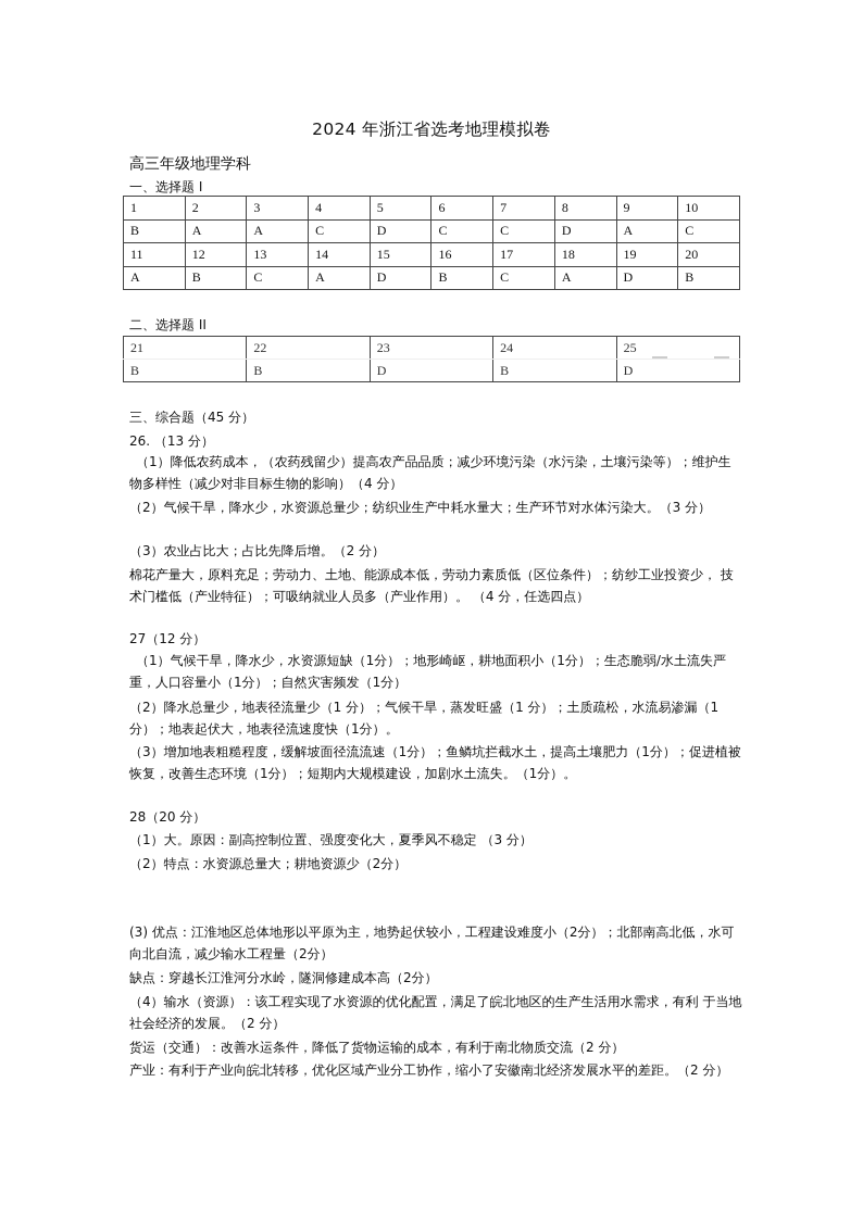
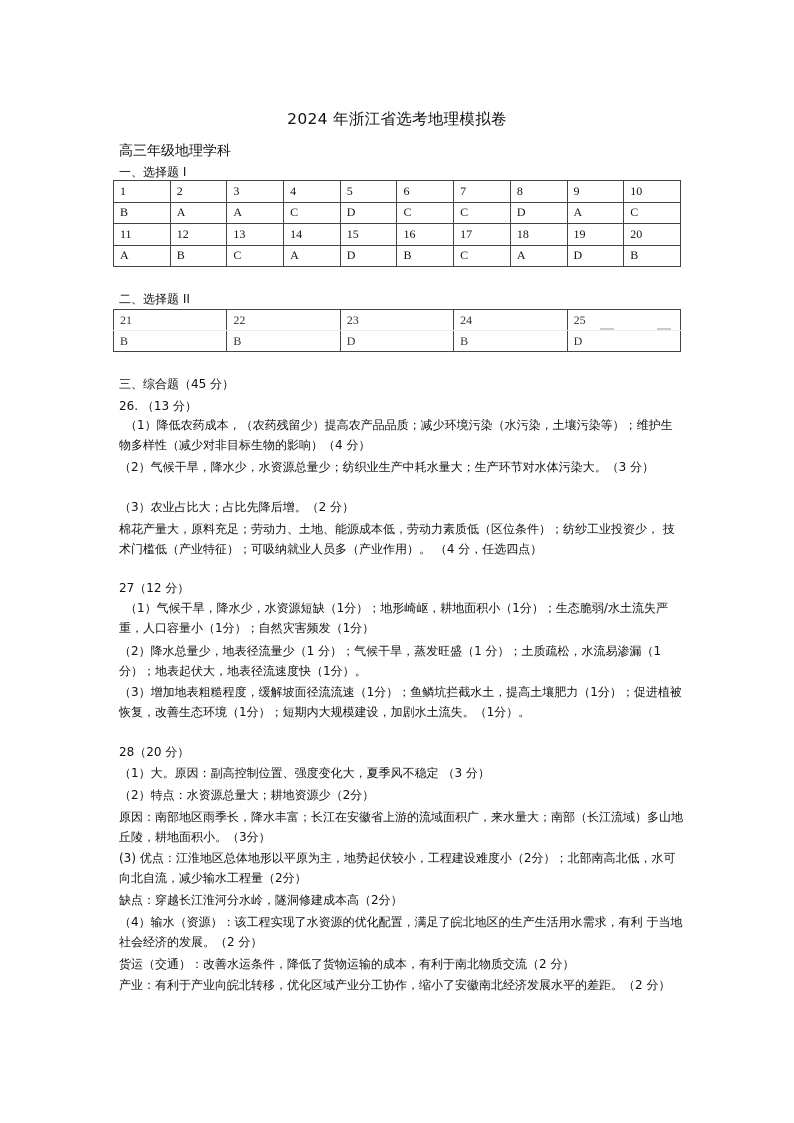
  2024 年浙江省选考地理模拟卷
  高三年级地理学科
  一、选择题 I
  1	2	3	4	5	6	7	8	9	10
  B	A	A	C	D	C	C	D	A	C
  11	12	13	14	15	16	17	18	19	20
  A	B	C	A	D	B	C	A	D	B
  二、选择题 II
  21	22	23	24	25
  B	B	D	B	D
  三、综合题（45 分）
  26. （13 分）
  （1）降低农药成本，（农药残留少）提高农产品品质；减少环境污染（水污染，土壤污染等）；维护生物多样性（减少对非目标生物的影响）（4 分）
  （2）气候干旱，降水少，水资源总量少；纺织业生产中耗水量大；生产环节对水体污染大。（3 分）
  （3）农业占比大；占比先降后增。（2 分）
  棉花产量大，原料充足；劳动力、土地、能源成本低，劳动力素质低（区位条件）；纺纱工业投资少， 技术门槛低（产业特征）；可吸纳就业人员多（产业作用）。 （4 分，任选四点）
  27（12 分）
  （1）气候干旱，降水少，水资源短缺（1分）；地形崎岖，耕地面积小（1分）；生态脆弱/水土流失严重，人口容量小（1分）；自然灾害频发（1分）
  （2）降水总量少，地表径流量少（1 分）；气候干旱，蒸发旺盛（1 分）；土质疏松，水流易渗漏（1分）；地表起伏大，地表径流速度快（1分）。
  （3）增加地表粗糙程度，缓解坡面径流流速（1分）；鱼鳞坑拦截水土，提高土壤肥力（1分）；促进植被恢复，改善生态环境（1分）；短期内大规模建设，加剧水土流失。（1分）。
  28（20 分）
  （1）大。原因：副高控制位置、强度变化大，夏季风不稳定 （3 分）
  （2）特点：水资源总量大；耕地资源少（2分）
+ 原因：南部地区雨季长，降水丰富；长江在安徽省上游的流域面积广，来水量大；南部（长江流域）多山地丘陵，耕地面积小。（3分）
  (3) 优点：江淮地区总体地形以平原为主，地势起伏较小，工程建设难度小（2分）；北部南高北低，水可向北自流，减少输水工程量（2分）
  缺点：穿越长江淮河分水岭，隧洞修建成本高（2分）
  （4）输水（资源）：该工程实现了水资源的优化配置，满足了皖北地区的生产生活用水需求，有利 于当地社会经济的发展。（2 分）
  货运（交通）：改善水运条件，降低了货物运输的成本，有利于南北物质交流（2 分）
  产业：有利于产业向皖北转移，优化区域产业分工协作，缩小了安徽南北经济发展水平的差距。（2 分）
